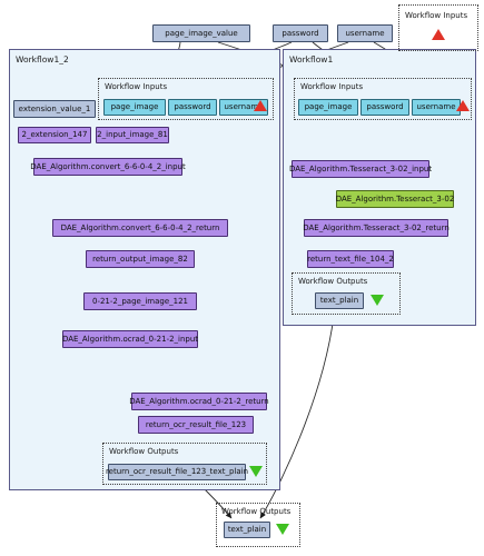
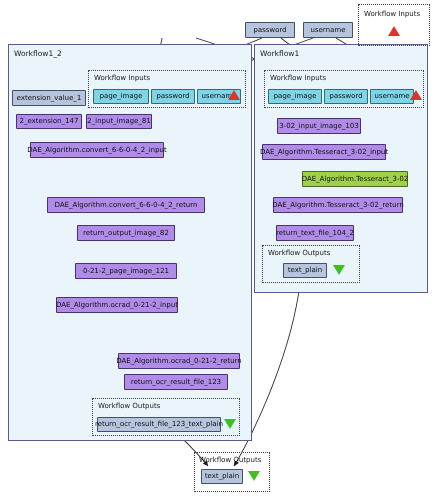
- page_image_value
  password
  username
  Workflow Inputs
  Workflow1_2
  Workflow Inputs
  page_image
  password
  username
  extension_value_1
  2_extension_147
  2_input_image_81
  DAE_Algorithm.convert_6-6-0-4_2_input
  DAE_Algorithm.convert_6-6-0-4_2_return
  return_output_image_82
  0-21-2_page_image_121
  DAE_Algorithm.ocrad_0-21-2_input
  DAE_Algorithm.ocrad_0-21-2_return
  return_ocr_result_file_123
  Workflow Outputs
  return_ocr_result_file_123_text_plain
  Workflow1
  Workflow Inputs
  page_image
  password
  username
+ 3-02_input_image_103
  DAE_Algorithm.Tesseract_3-02_input
  DAE_Algorithm.Tesseract_3-02
  DAE_Algorithm.Tesseract_3-02_return
  return_text_file_104_2
  Workflow Outputs
  text_plain
  Workflow Outputs
  text_plain
